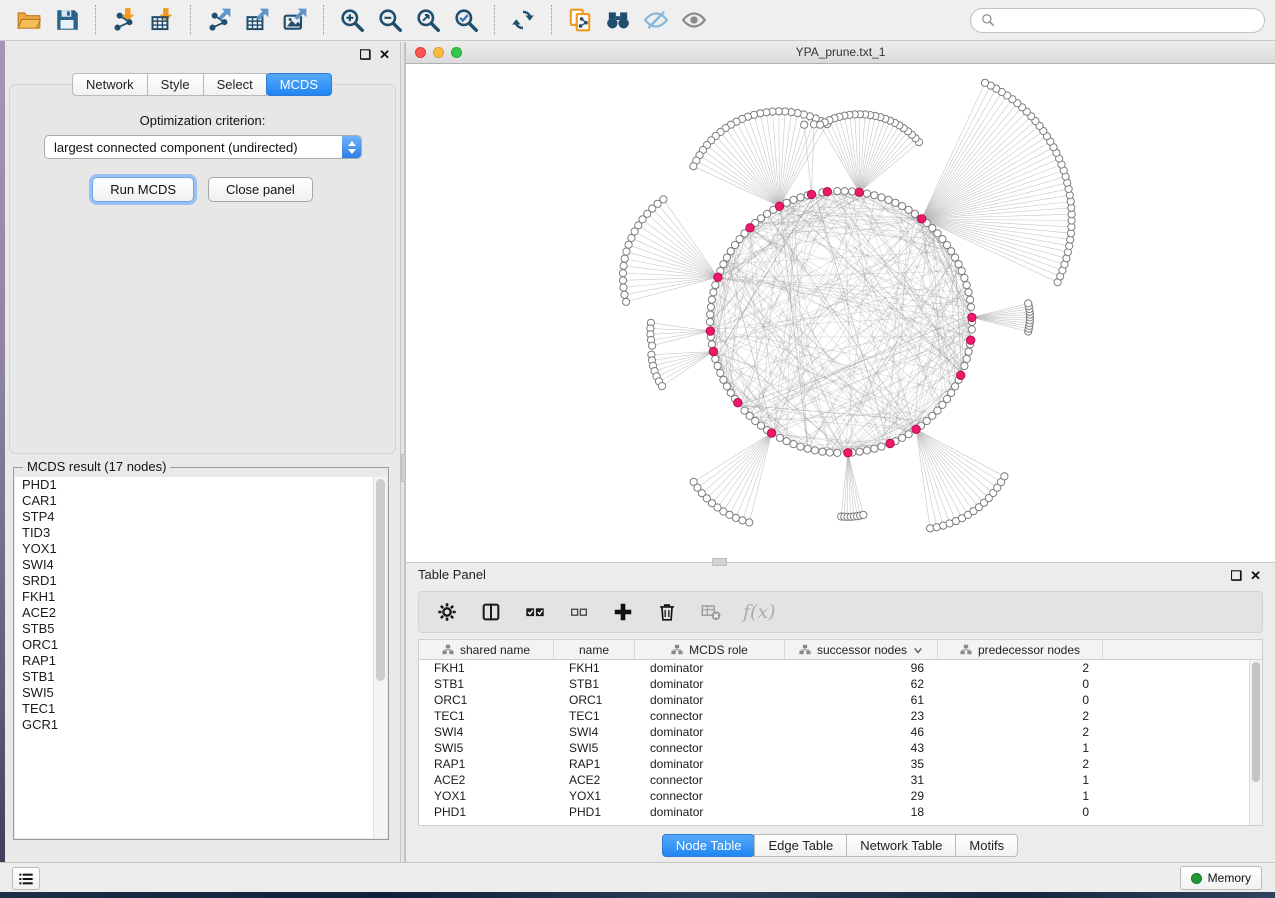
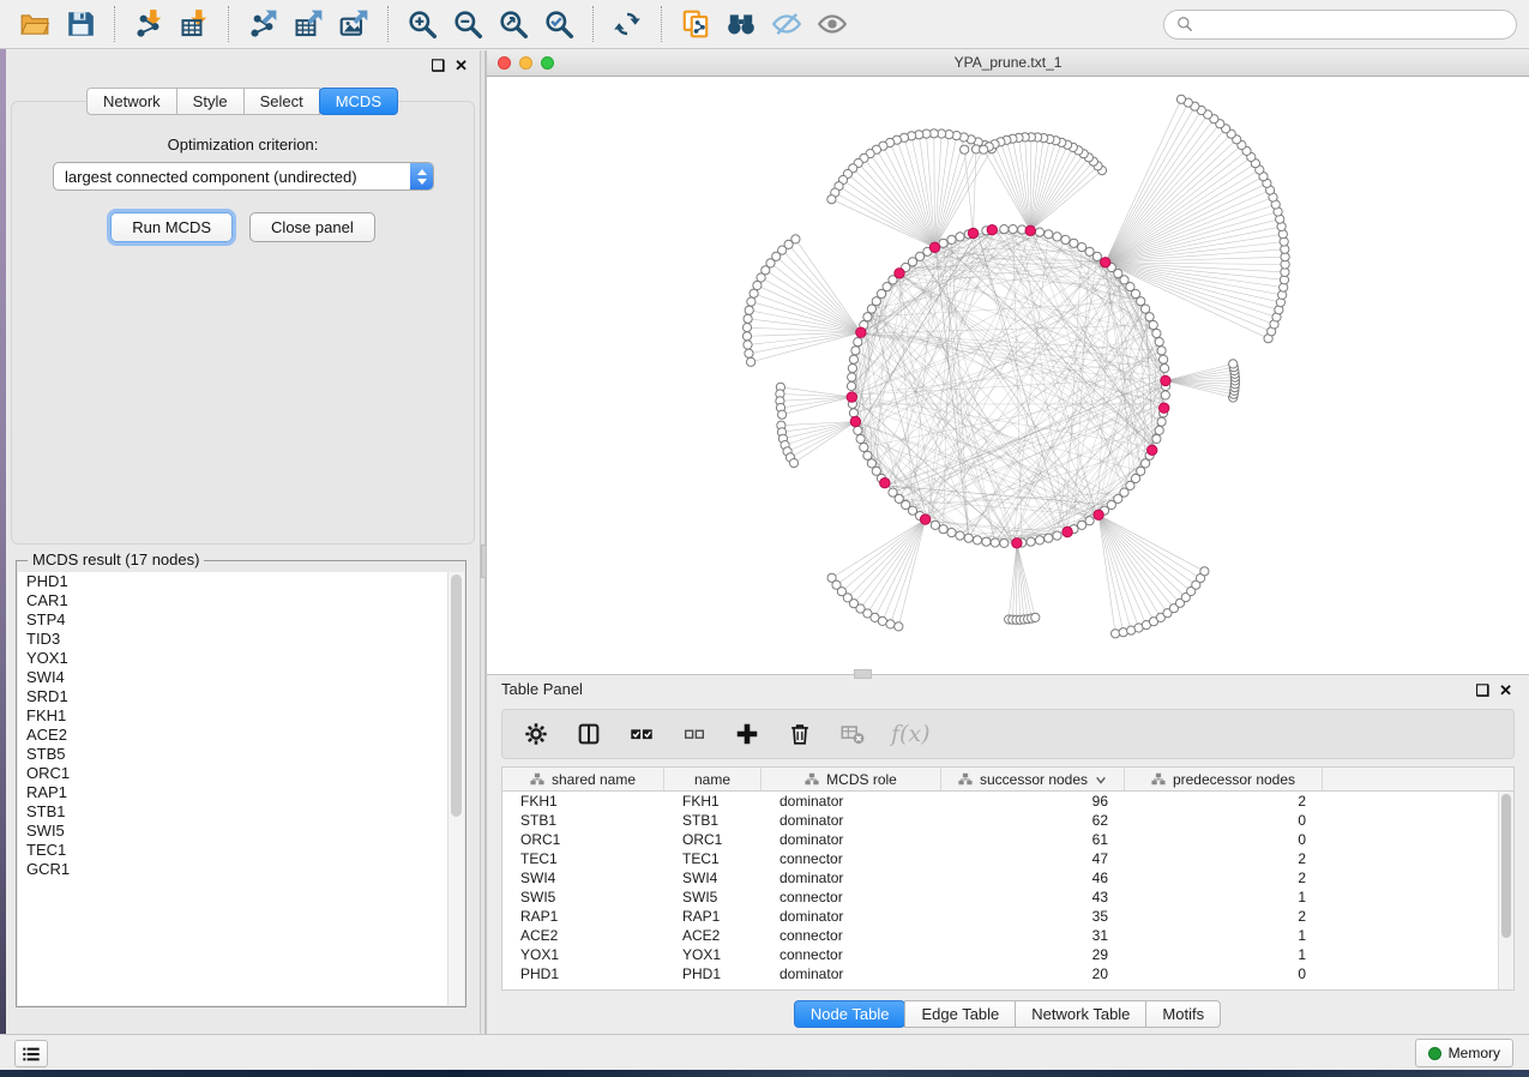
  ❑
  ✕
  Network
  Style
  Select
  MCDS
  Optimization criterion:
  largest connected component (undirected)
  Run MCDS
  Close panel
  MCDS result (17 nodes)
  PHD1
  CAR1
  STP4
  TID3
  YOX1
  SWI4
  SRD1
  FKH1
  ACE2
  STB5
  ORC1
  RAP1
  STB1
  SWI5
  TEC1
  GCR1
  YPA_prune.txt_1
  Table Panel
  ❑
  ✕
  f(x)
  shared name
  name
  MCDS role
  successor nodes
  predecessor nodes
  FKH1
  FKH1
  dominator
  96
  2
  STB1
  STB1
  dominator
  62
  0
  ORC1
  ORC1
  dominator
  61
  0
  TEC1
  TEC1
  connector
- 23
+ 47
  2
  SWI4
  SWI4
  dominator
  46
  2
  SWI5
  SWI5
  connector
  43
  1
  RAP1
  RAP1
  dominator
  35
  2
  ACE2
  ACE2
  connector
  31
  1
  YOX1
  YOX1
  connector
  29
  1
  PHD1
  PHD1
  dominator
- 18
+ 20
  0
  Node Table
  Edge Table
  Network Table
  Motifs
  Memory
